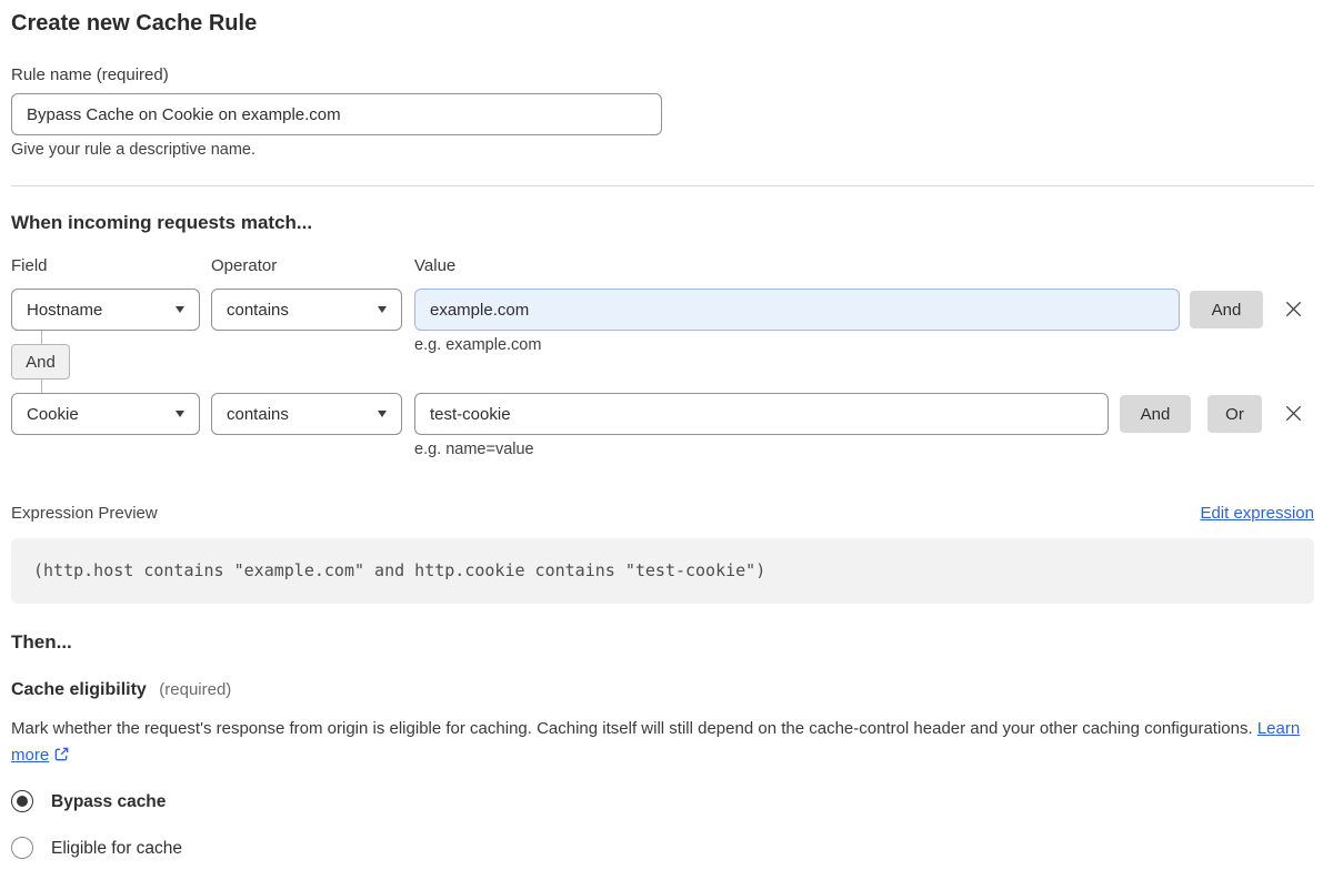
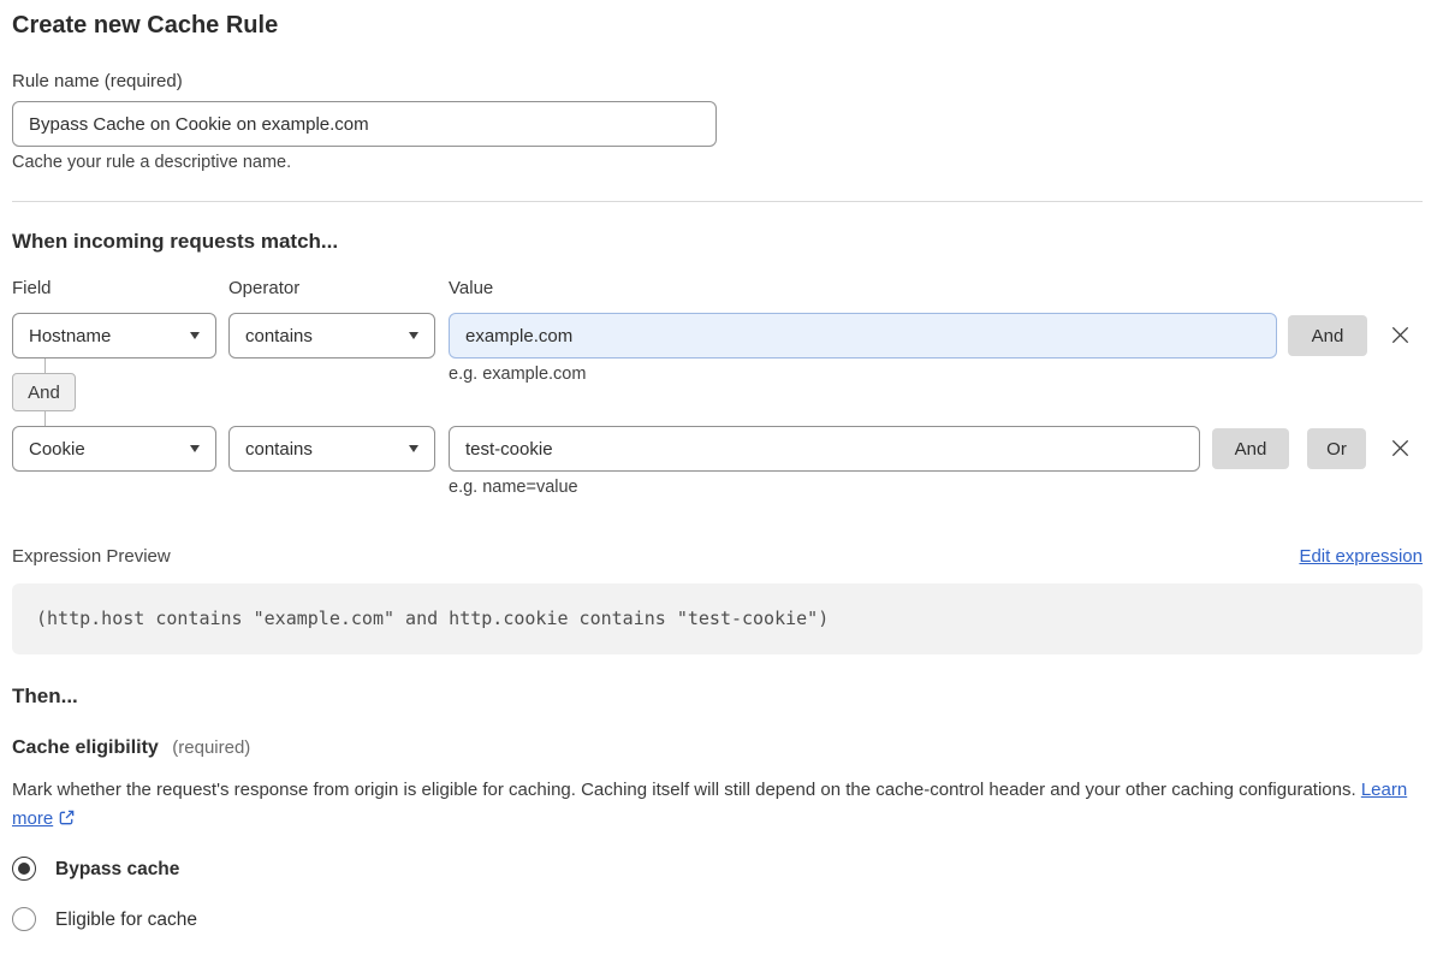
  Create new Cache Rule
  Rule name (required)
  Bypass Cache on Cookie on example.com
- Give your rule a descriptive name.
+ Cache your rule a descriptive name.
  When incoming requests match...
  Field
  Operator
  Value
  Hostname
  contains
  example.com
  And
  e.g. example.com
  And
  Cookie
  contains
  test-cookie
  And
  Or
  e.g. name=value
  Expression Preview
  Edit expression
  (http.host contains "example.com" and http.cookie contains "test-cookie")
  Then...
  Cache eligibility (required)
  Mark whether the request's response from origin is eligible for caching. Caching itself will still depend on the cache-control header and your other caching configurations. Learn more
  Bypass cache
  Eligible for cache
